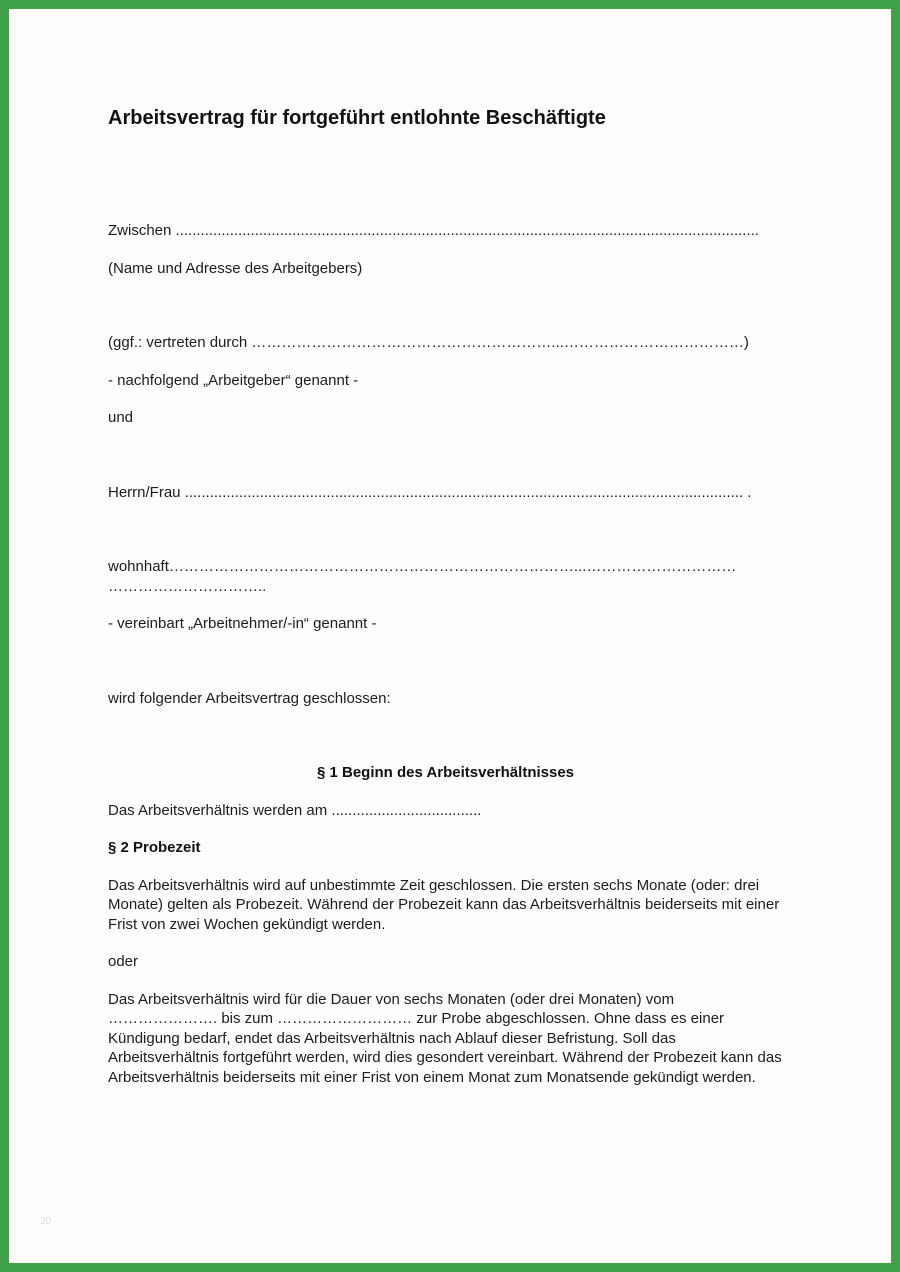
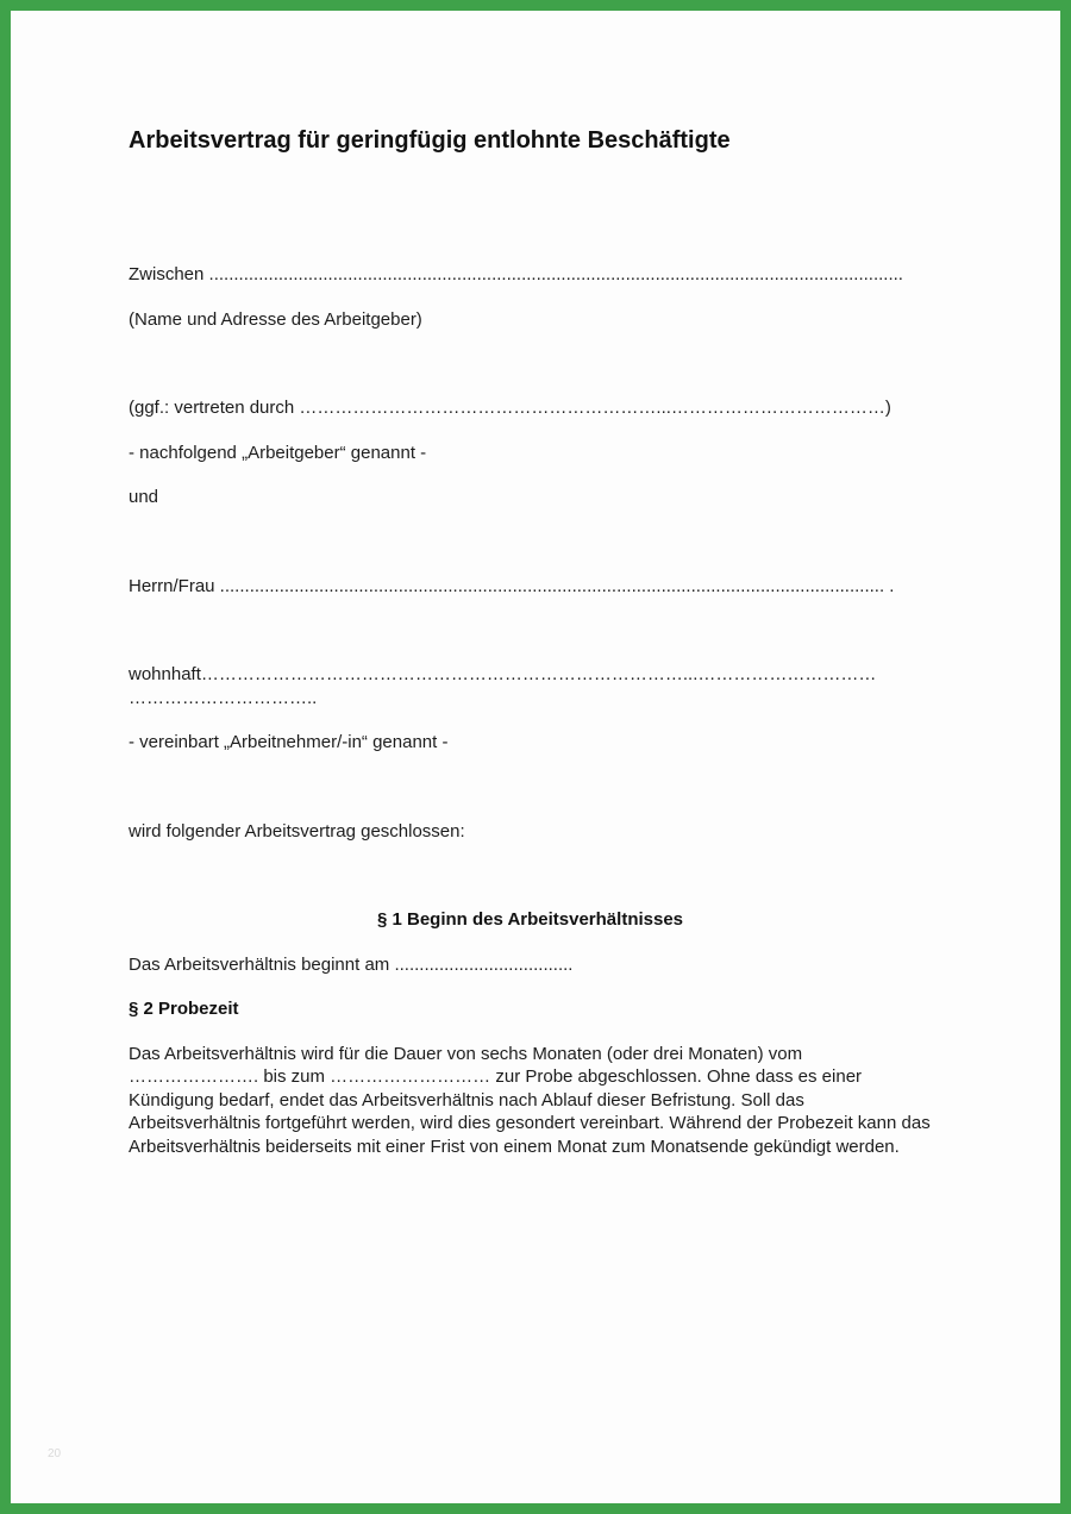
- Arbeitsvertrag für fortgeführt entlohnte Beschäftigte
+ Arbeitsvertrag für geringfügig entlohnte Beschäftigte
  Zwischen ............................................................................................................................................
- (Name und Adresse des Arbeitgebers)
+ (Name und Adresse des Arbeitgeber)
  (ggf.: vertreten durch ……………………………………………………...………………………………)
  - nachfolgend „Arbeitgeber“ genannt -
  und
  Herrn/Frau ...................................................................................................................................... .
  wohnhaft………………………………………………………………………...…………………………
  …………………………..
  - vereinbart „Arbeitnehmer/-in“ genannt -
  wird folgender Arbeitsvertrag geschlossen:
  § 1 Beginn des Arbeitsverhältnisses
- Das Arbeitsverhältnis werden am ....................................
+ Das Arbeitsverhältnis beginnt am ....................................
  § 2 Probezeit
- Das Arbeitsverhältnis wird auf unbestimmte Zeit geschlossen. Die ersten sechs Monate (oder: drei Monate) gelten als Probezeit. Während der Probezeit kann das Arbeitsverhältnis beiderseits mit einer Frist von zwei Wochen gekündigt werden.
- oder
  Das Arbeitsverhältnis wird für die Dauer von sechs Monaten (oder drei Monaten) vom …………………. bis zum ……………………… zur Probe abgeschlossen. Ohne dass es einer Kündigung bedarf, endet das Arbeitsverhältnis nach Ablauf dieser Befristung. Soll das Arbeitsverhältnis fortgeführt werden, wird dies gesondert vereinbart. Während der Probezeit kann das Arbeitsverhältnis beiderseits mit einer Frist von einem Monat zum Monatsende gekündigt werden.
  20
